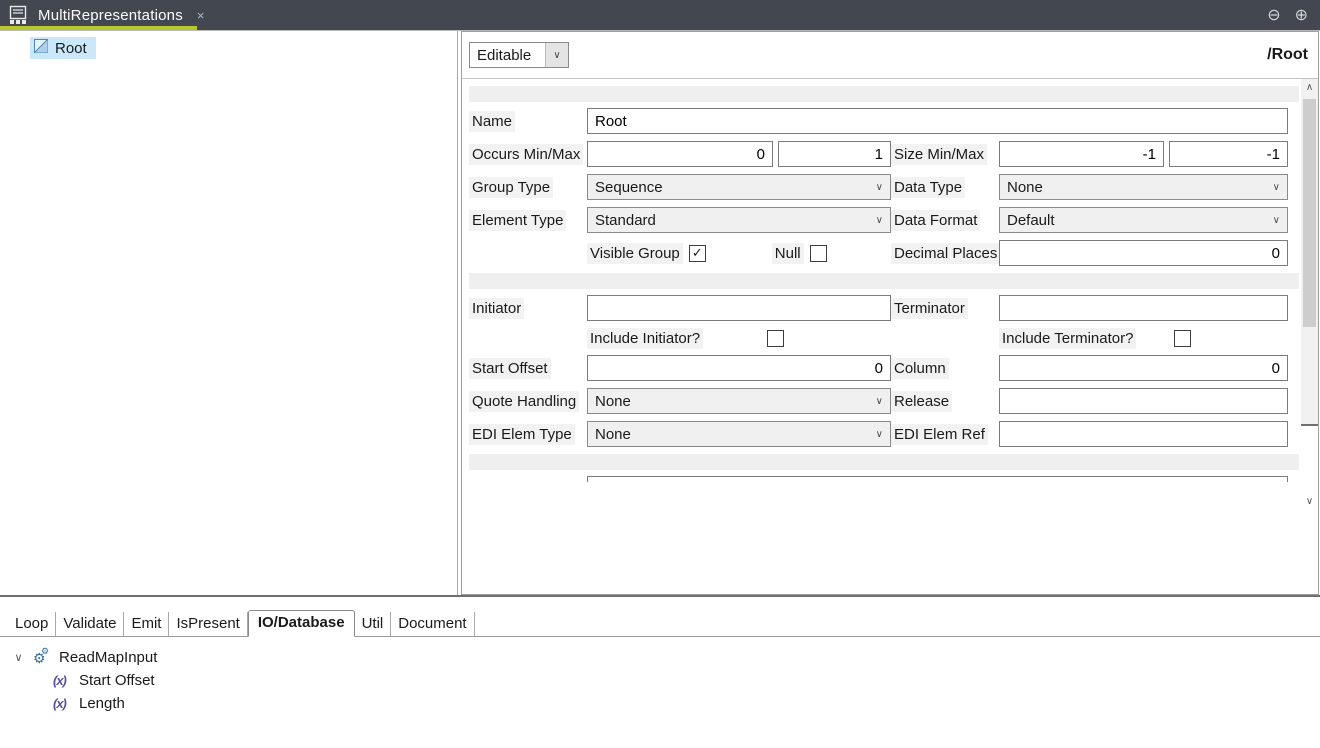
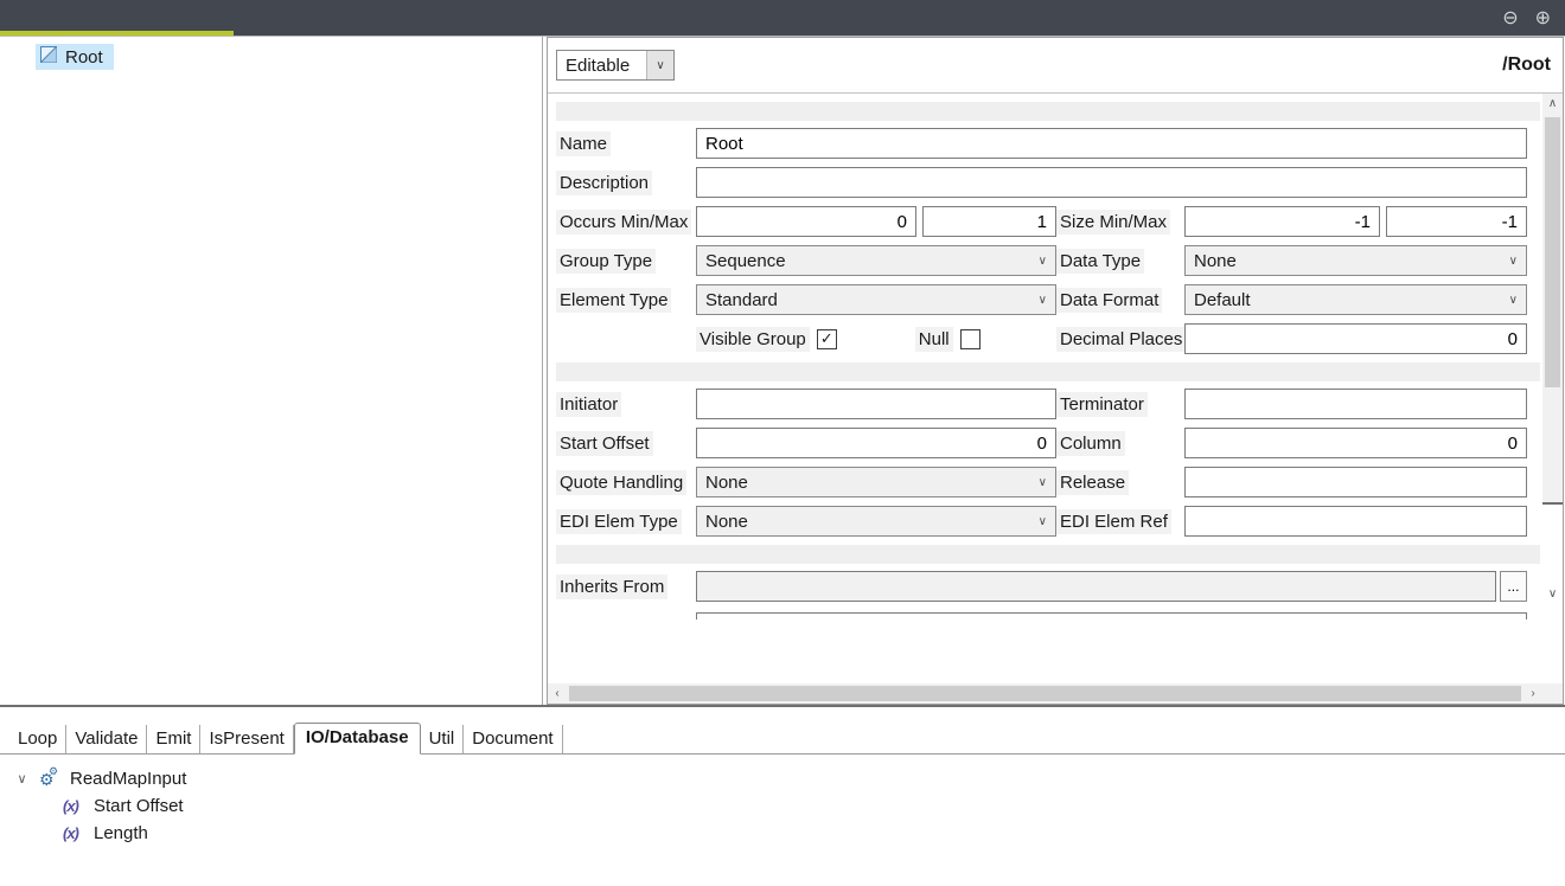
- MultiRepresentations
- ×
  ⊖
  ⊕
  Root
  Editable
  ∨
  /Root
  Name
  Root
+ Description
  Occurs Min/Max
  0
  1
  Size Min/Max
  -1
  -1
  Group Type
  Sequence
  ∨
  Data Type
  None
  ∨
  Element Type
  Standard
  ∨
  Data Format
  Default
  ∨
  Visible Group
  ✓
  Null
  Decimal Places
  0
  Initiator
  Terminator
- Include Initiator?
- Include Terminator?
  Start Offset
  0
  Column
  0
  Quote Handling
  None
  ∨
  Release
  EDI Elem Type
  None
  ∨
  EDI Elem Ref
+ Inherits From
+ ...
  ∧
  ∨
+ ‹
+ ›
  Loop
  Validate
  Emit
  IsPresent
  IO/Database
  Util
  Document
  ∨
  ⚙
  ⚙
  ReadMapInput
  (x)
  Start Offset
  (x)
  Length
